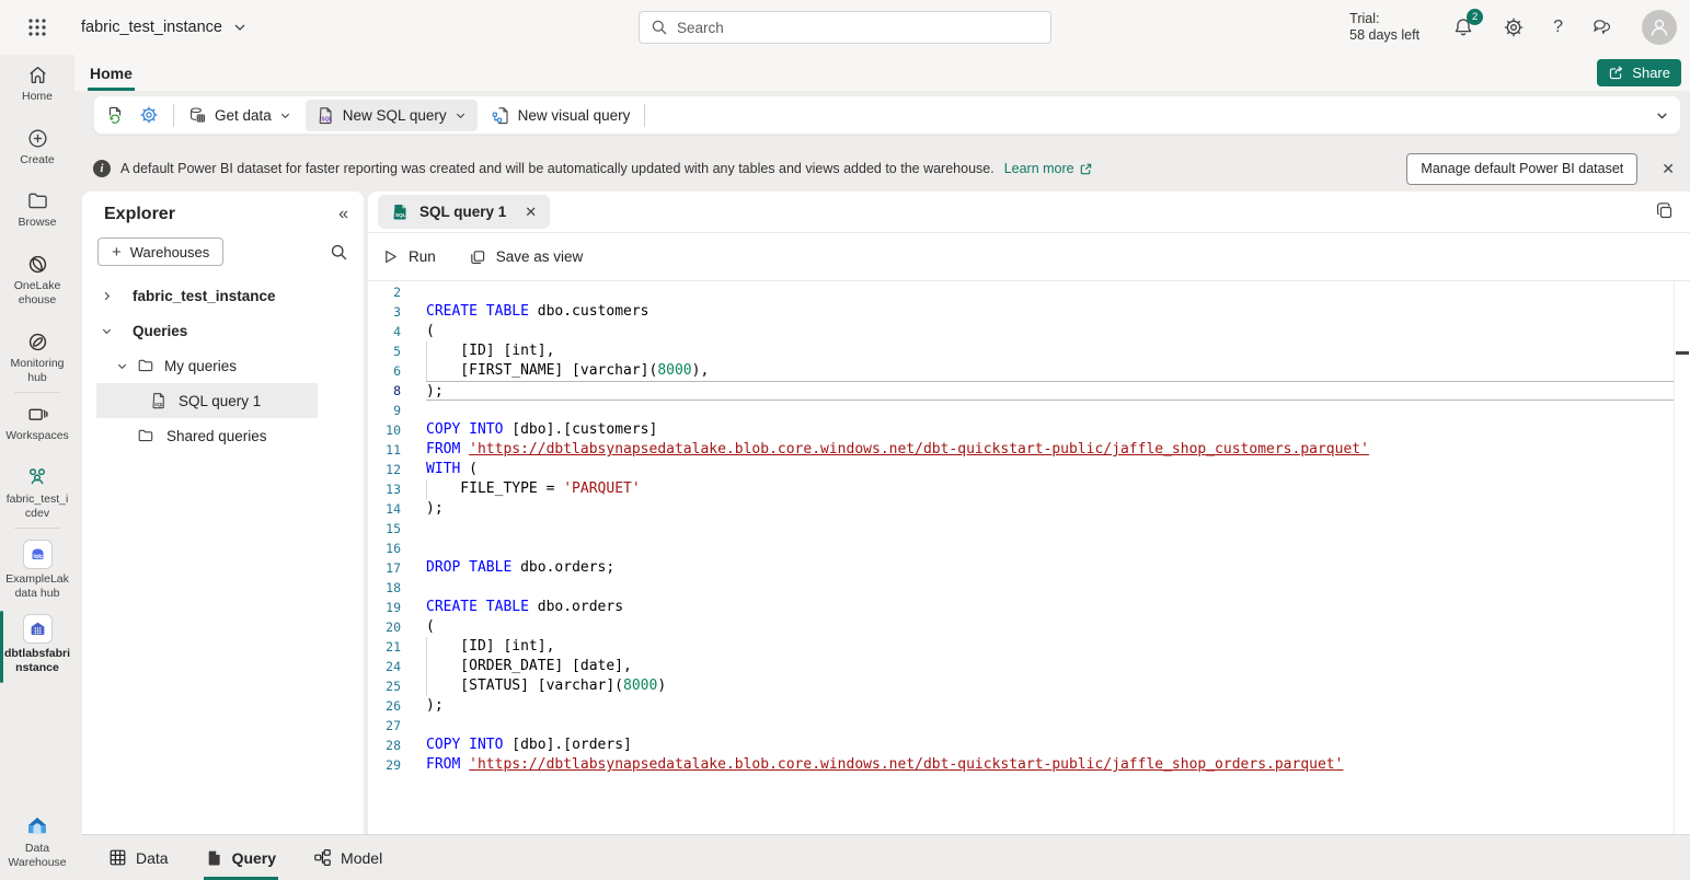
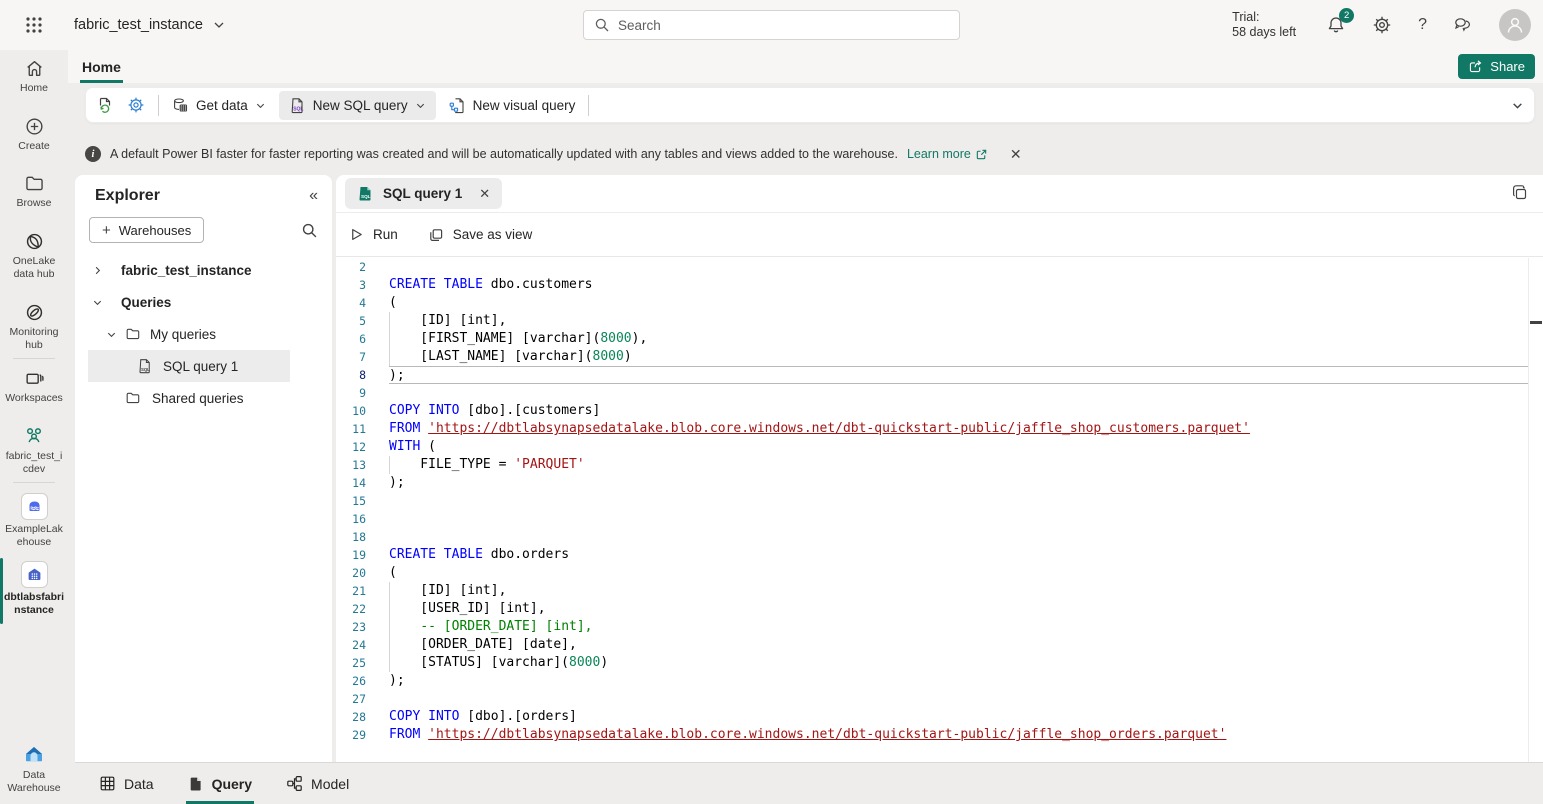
  fabric_test_instance
  Search
  Trial:
  58 days left
  2
  ?
  Home
  Share
  Get data
  New SQL query
  New visual query
  i
- A default Power BI dataset for faster reporting was created and will be automatically updated with any tables and views added to the warehouse.
+ A default Power BI faster for faster reporting was created and will be automatically updated with any tables and views added to the warehouse.
  Learn more
- Manage default Power BI dataset
  ✕
  Home
  Create
  Browse
  OneLake
- ehouse
+ data hub
  Monitoring
  hub
  Workspaces
  fabric_test_i
  cdev
  ExampleLak
- data hub
+ ehouse
  dbtlabsfabri
  nstance
  Data
  Warehouse
  Explorer
  «
  +
  Warehouses
  fabric_test_instance
  Queries
  My queries
  SQL query 1
  Shared queries
  SQL query 1
  ✕
  Run
  Save as view
  2
  3
  CREATE TABLE dbo.customers
  4
  (
  5
  [ID] [int],
  6
  [FIRST_NAME] [varchar](8000),
+ 7
+ [LAST_NAME] [varchar](8000)
  8
  );
  9
  10
  COPY INTO [dbo].[customers]
  11
  FROM 'https://dbtlabsynapsedatalake.blob.core.windows.net/dbt-quickstart-public/jaffle_shop_customers.parquet'
  12
  WITH (
  13
  FILE_TYPE = 'PARQUET'
  14
  );
  15
  16
- 17
- DROP TABLE dbo.orders;
  18
  19
  CREATE TABLE dbo.orders
  20
  (
  21
  [ID] [int],
+ 22
+ [USER_ID] [int],
+ 23
+ -- [ORDER_DATE] [int],
  24
  [ORDER_DATE] [date],
  25
  [STATUS] [varchar](8000)
  26
  );
  27
  28
  COPY INTO [dbo].[orders]
  29
  FROM 'https://dbtlabsynapsedatalake.blob.core.windows.net/dbt-quickstart-public/jaffle_shop_orders.parquet'
  Data
  Query
  Model
